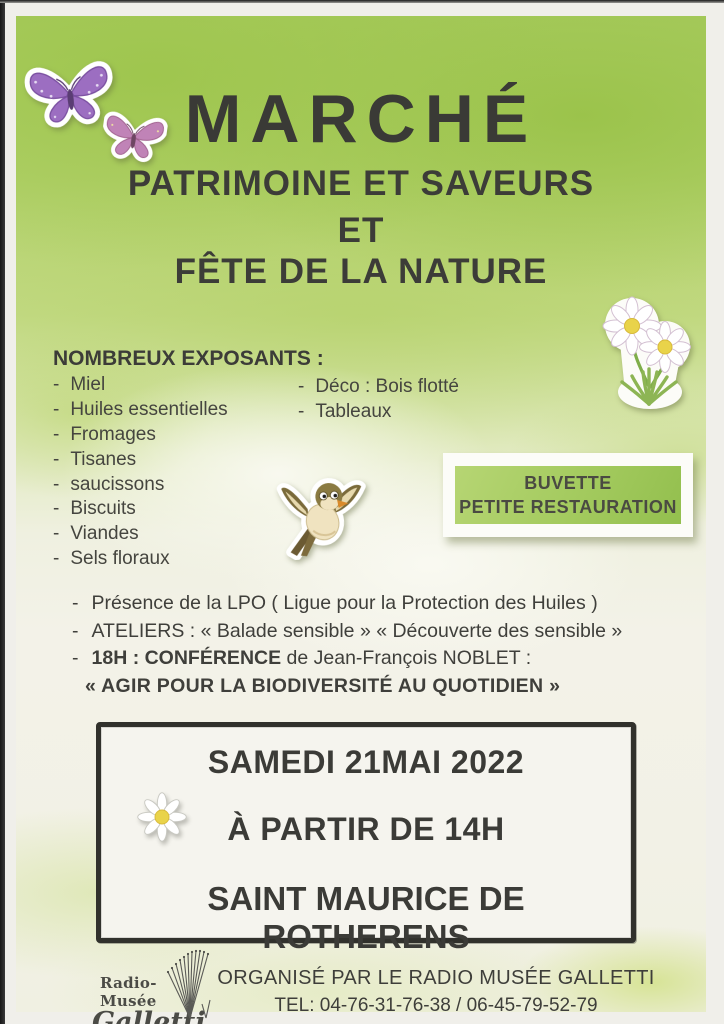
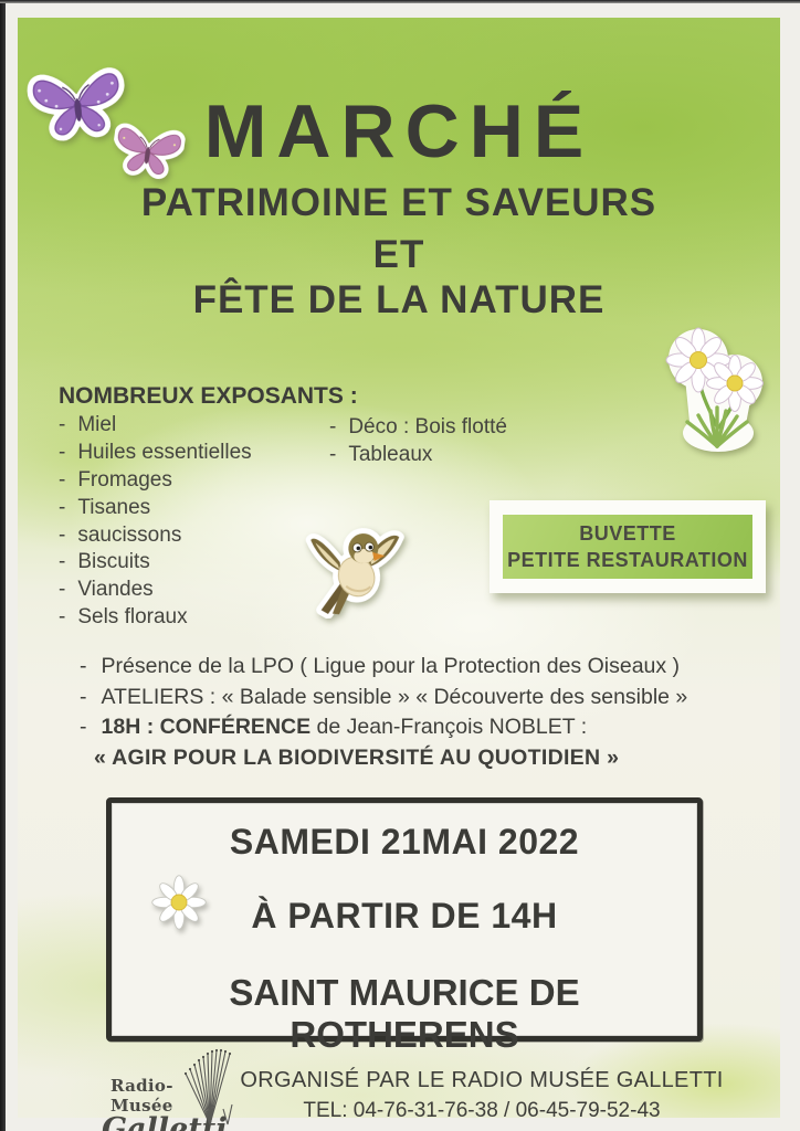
  MARCHÉ
  PATRIMOINE ET SAVEURS
  ET
  FÊTE DE LA NATURE
  NOMBREUX EXPOSANTS :
  -
  Miel
  -
  Huiles essentielles
  -
  Fromages
  -
  Tisanes
  -
  saucissons
  -
  Biscuits
  -
  Viandes
  -
  Sels floraux
  -
  Déco : Bois flotté
  -
  Tableaux
  BUVETTE
  PETITE RESTAURATION
  -
- Présence de la LPO ( Ligue pour la Protection des Huiles )
+ Présence de la LPO ( Ligue pour la Protection des Oiseaux )
  -
  ATELIERS : « Balade sensible » « Découverte des sensible »
  -
  18H : CONFÉRENCE de Jean-François NOBLET :
  « AGIR POUR LA BIODIVERSITÉ AU QUOTIDIEN »
  SAMEDI 21MAI 2022
  À PARTIR DE 14H
  SAINT MAURICE DE ROTHERENS
  Radio-Musée
  Galletti
  ORGANISÉ PAR LE RADIO MUSÉE GALLETTI
- TEL: 04-76-31-76-38 / 06-45-79-52-79
+ TEL: 04-76-31-76-38 / 06-45-79-52-43
